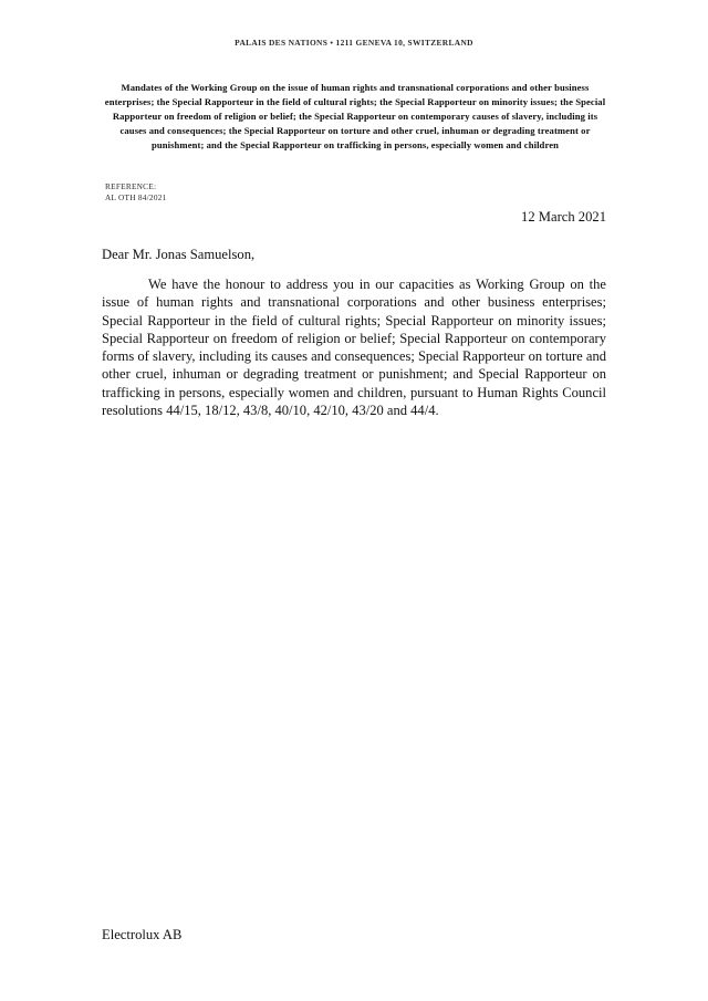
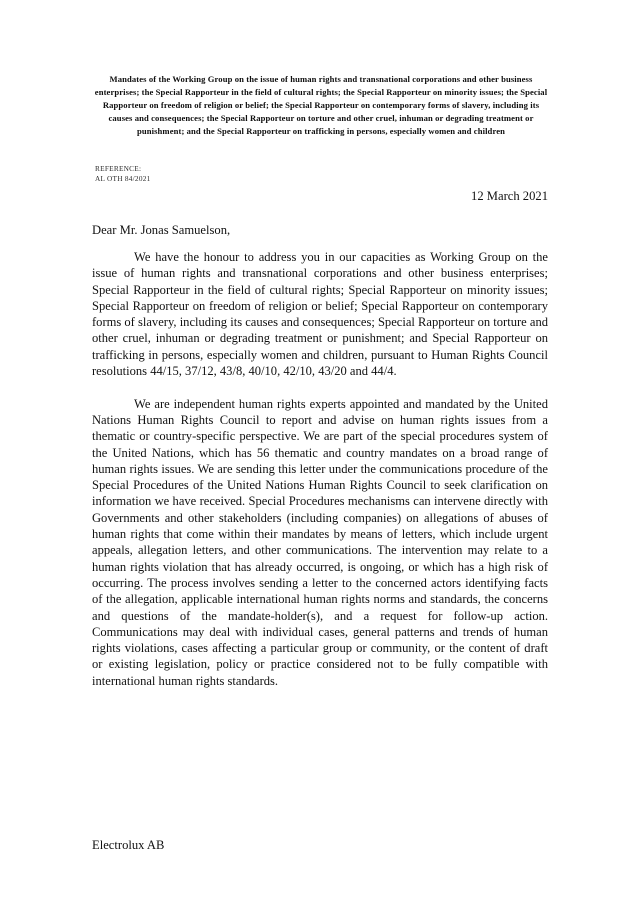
- PALAIS DES NATIONS • 1211 GENEVA 10, SWITZERLAND
- Mandates of the Working Group on the issue of human rights and transnational corporations and other business enterprises; the Special Rapporteur in the field of cultural rights; the Special Rapporteur on minority issues; the Special Rapporteur on freedom of religion or belief; the Special Rapporteur on contemporary causes of slavery, including its causes and consequences; the Special Rapporteur on torture and other cruel, inhuman or degrading treatment or punishment; and the Special Rapporteur on trafficking in persons, especially women and children
+ Mandates of the Working Group on the issue of human rights and transnational corporations and other business enterprises; the Special Rapporteur in the field of cultural rights; the Special Rapporteur on minority issues; the Special Rapporteur on freedom of religion or belief; the Special Rapporteur on contemporary forms of slavery, including its causes and consequences; the Special Rapporteur on torture and other cruel, inhuman or degrading treatment or punishment; and the Special Rapporteur on trafficking in persons, especially women and children
  REFERENCE:
  AL OTH 84/2021
  12 March 2021
  Dear Mr. Jonas Samuelson,
- We have the honour to address you in our capacities as Working Group on the issue of human rights and transnational corporations and other business enterprises; Special Rapporteur in the field of cultural rights; Special Rapporteur on minority issues; Special Rapporteur on freedom of religion or belief; Special Rapporteur on contemporary forms of slavery, including its causes and consequences; Special Rapporteur on torture and other cruel, inhuman or degrading treatment or punishment; and Special Rapporteur on trafficking in persons, especially women and children, pursuant to Human Rights Council resolutions 44/15, 18/12, 43/8, 40/10, 42/10, 43/20 and 44/4.
+ We have the honour to address you in our capacities as Working Group on the issue of human rights and transnational corporations and other business enterprises; Special Rapporteur in the field of cultural rights; Special Rapporteur on minority issues; Special Rapporteur on freedom of religion or belief; Special Rapporteur on contemporary forms of slavery, including its causes and consequences; Special Rapporteur on torture and other cruel, inhuman or degrading treatment or punishment; and Special Rapporteur on trafficking in persons, especially women and children, pursuant to Human Rights Council resolutions 44/15, 37/12, 43/8, 40/10, 42/10, 43/20 and 44/4.
+ We are independent human rights experts appointed and mandated by the United Nations Human Rights Council to report and advise on human rights issues from a thematic or country-specific perspective. We are part of the special procedures system of the United Nations, which has 56 thematic and country mandates on a broad range of human rights issues. We are sending this letter under the communications procedure of the Special Procedures of the United Nations Human Rights Council to seek clarification on information we have received. Special Procedures mechanisms can intervene directly with Governments and other stakeholders (including companies) on allegations of abuses of human rights that come within their mandates by means of letters, which include urgent appeals, allegation letters, and other communications. The intervention may relate to a human rights violation that has already occurred, is ongoing, or which has a high risk of occurring. The process involves sending a letter to the concerned actors identifying facts of the allegation, applicable international human rights norms and standards, the concerns and questions of the mandate-holder(s), and a request for follow-up action. Communications may deal with individual cases, general patterns and trends of human rights violations, cases affecting a particular group or community, or the content of draft or existing legislation, policy or practice considered not to be fully compatible with international human rights standards.
  Electrolux AB
